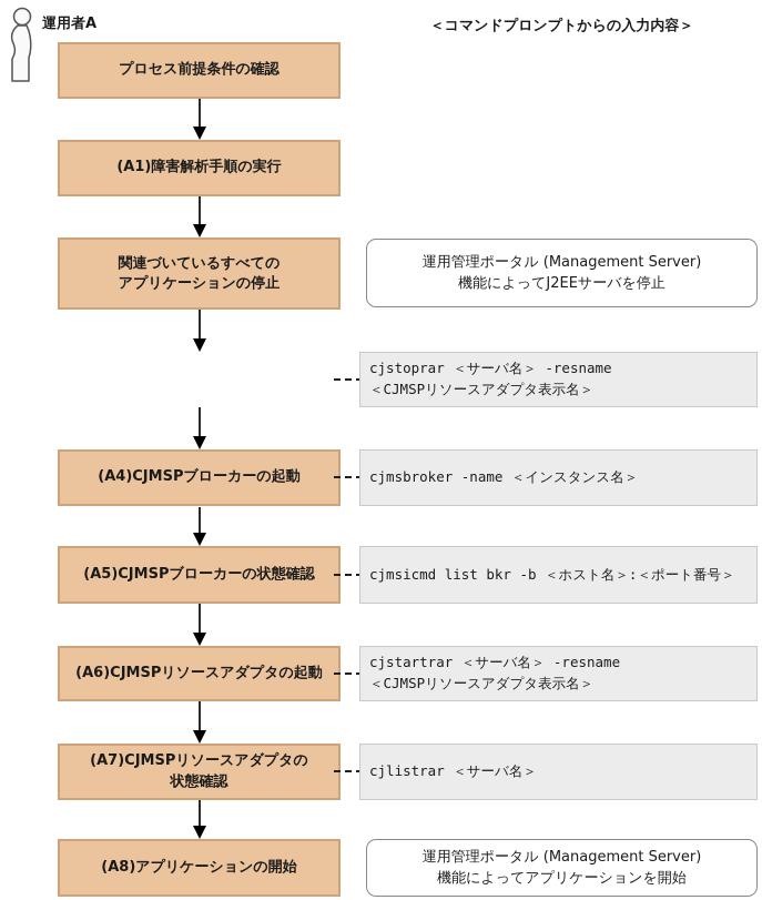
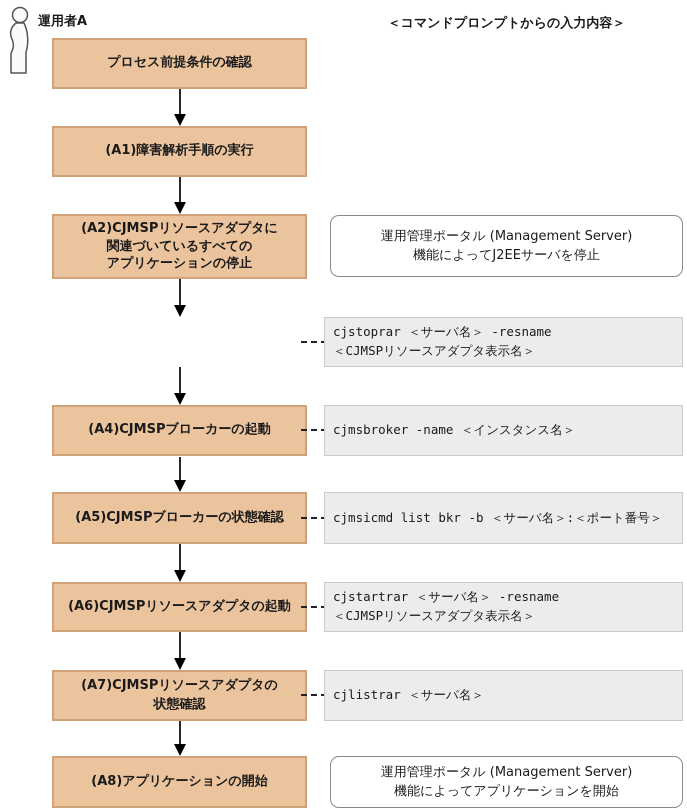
  運用者A
  ＜コマンドプロンプトからの入力内容＞
  プロセス前提条件の確認
  (A1)障害解析手順の実行
+ (A2)CJMSPリソースアダプタに
  関連づいているすべての
  アプリケーションの停止
  (A4)CJMSPブローカーの起動
  (A5)CJMSPブローカーの状態確認
  (A6)CJMSPリソースアダプタの起動
  (A7)CJMSPリソースアダプタの
  状態確認
  (A8)アプリケーションの開始
  運用管理ポータル (Management Server)
  機能によってJ2EEサーバを停止
  運用管理ポータル (Management Server)
  機能によってアプリケーションを開始
  cjstoprar ＜サーバ名＞ -resname
  ＜CJMSPリソースアダプタ表示名＞
  cjmsbroker -name ＜インスタンス名＞
- cjmsicmd list bkr -b ＜ホスト名＞:＜ポート番号＞
+ cjmsicmd list bkr -b ＜サーバ名＞:＜ポート番号＞
  cjstartrar ＜サーバ名＞ -resname
  ＜CJMSPリソースアダプタ表示名＞
  cjlistrar ＜サーバ名＞
